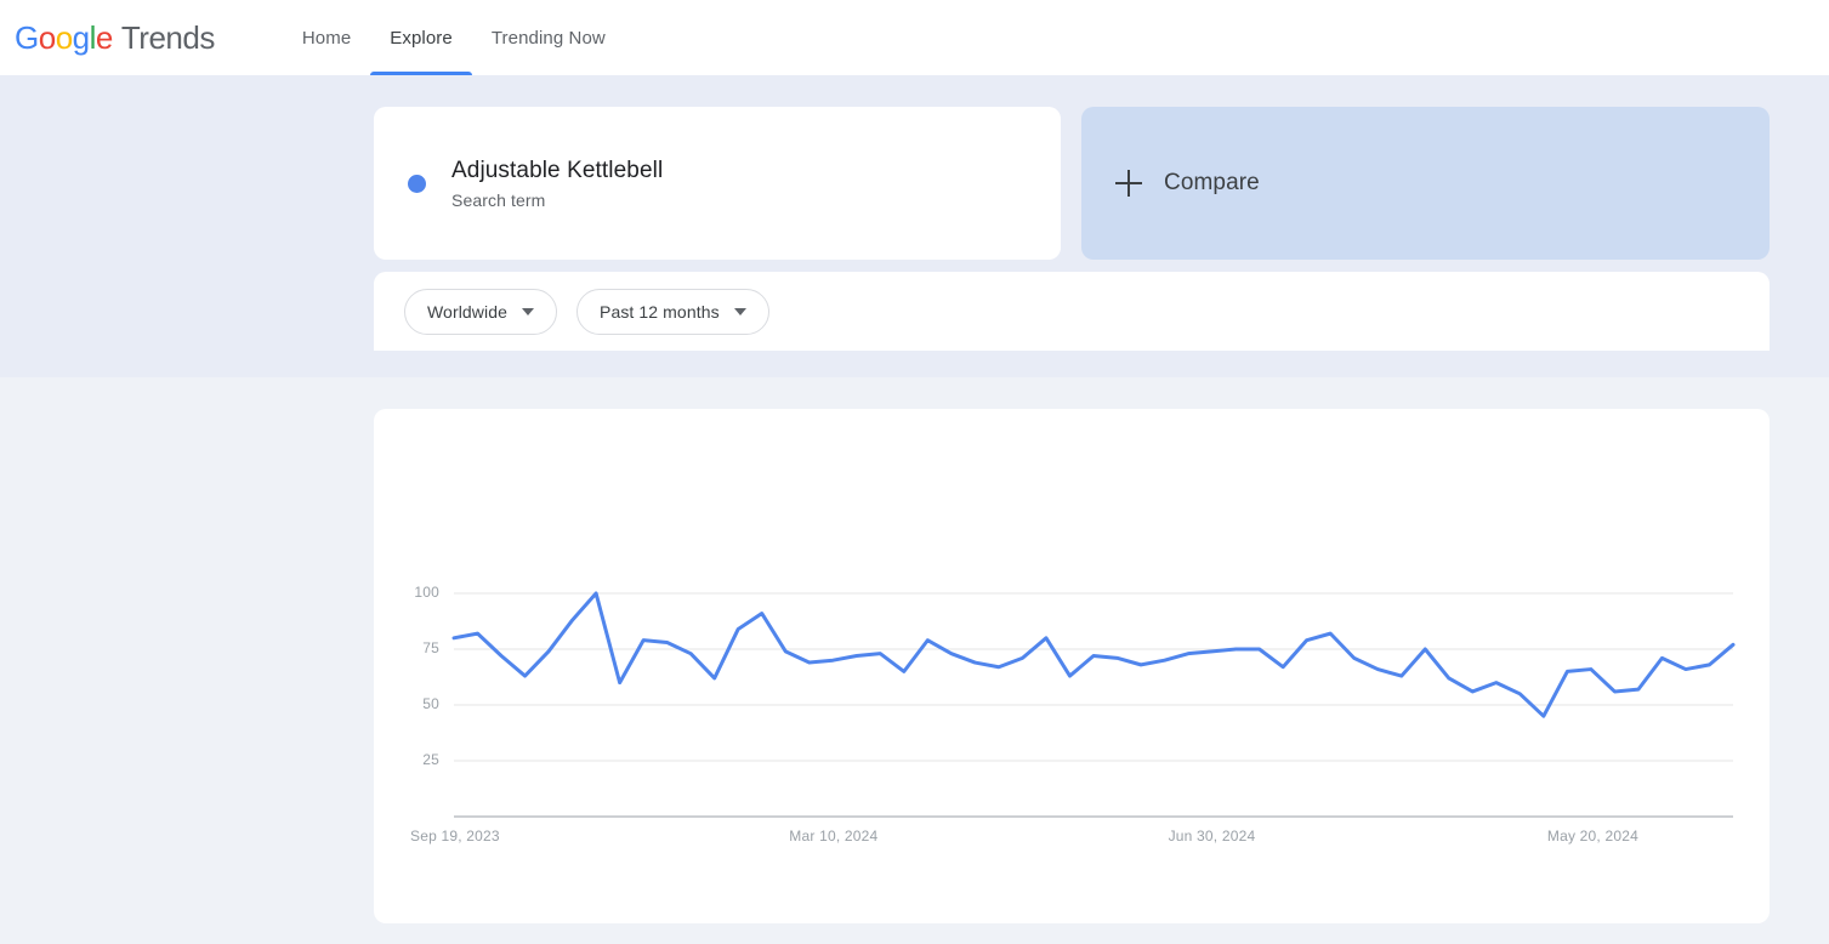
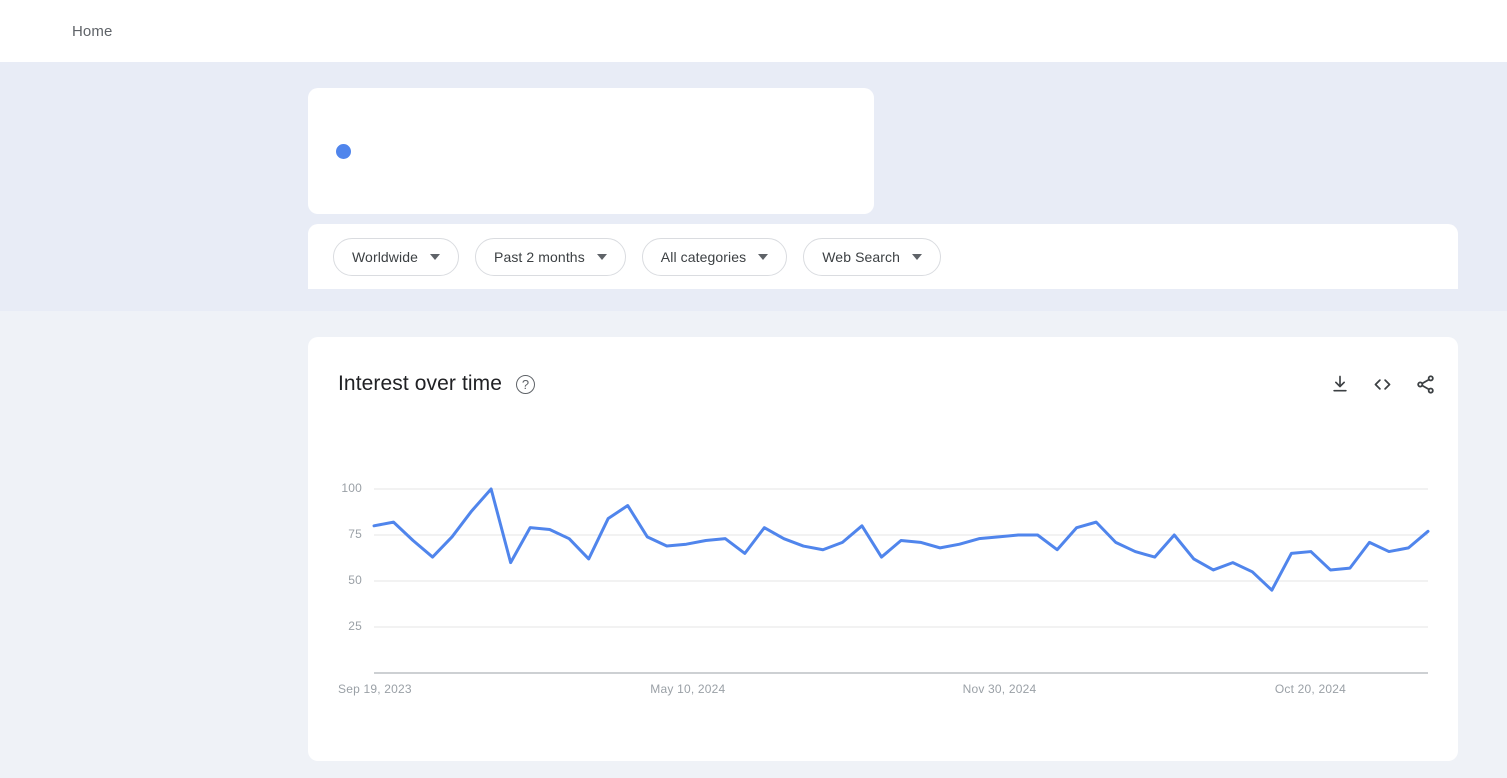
- Google
- Trends
  Home
- Explore
- Trending Now
- Adjustable Kettlebell
- Search term
- Compare
  Worldwide
- Past 12 months
+ Past 2 months
+ All categories
+ Web Search
+ Interest over time
+ ?
  25
  50
  75
  100
  Sep 19, 2023
- Mar 10, 2024
+ May 10, 2024
- Jun 30, 2024
+ Nov 30, 2024
- May 20, 2024
+ Oct 20, 2024
